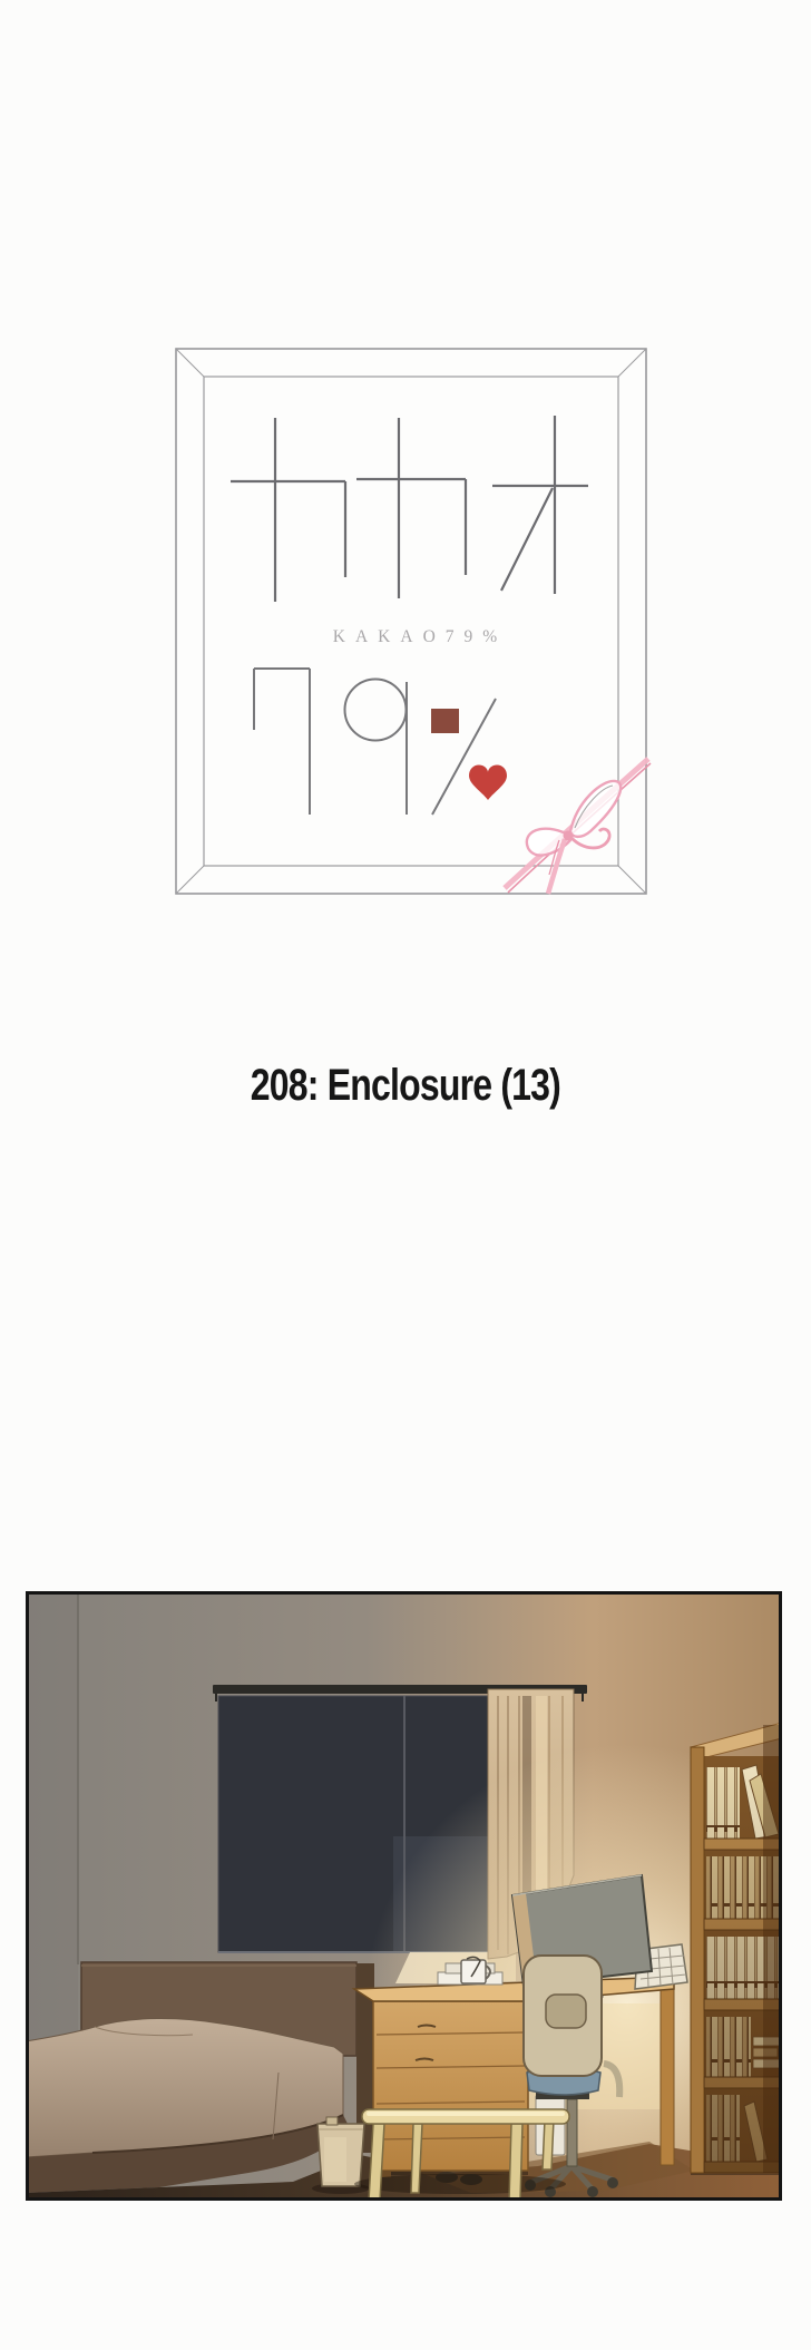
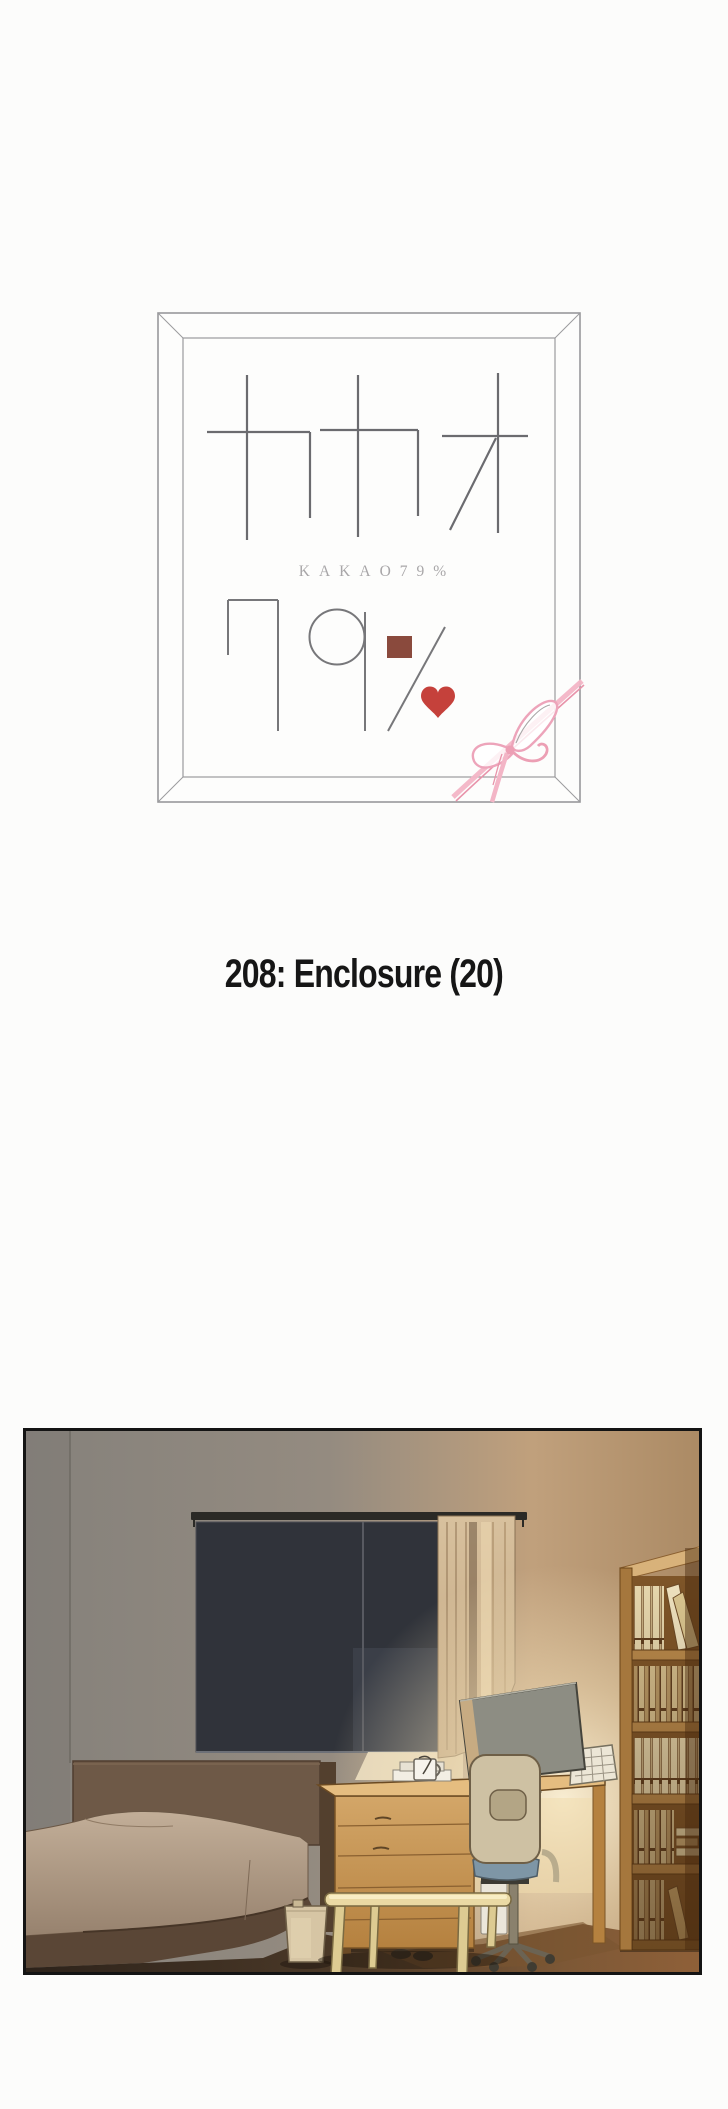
  KAKAO79%
- 208: Enclosure (13)
+ 208: Enclosure (20)
